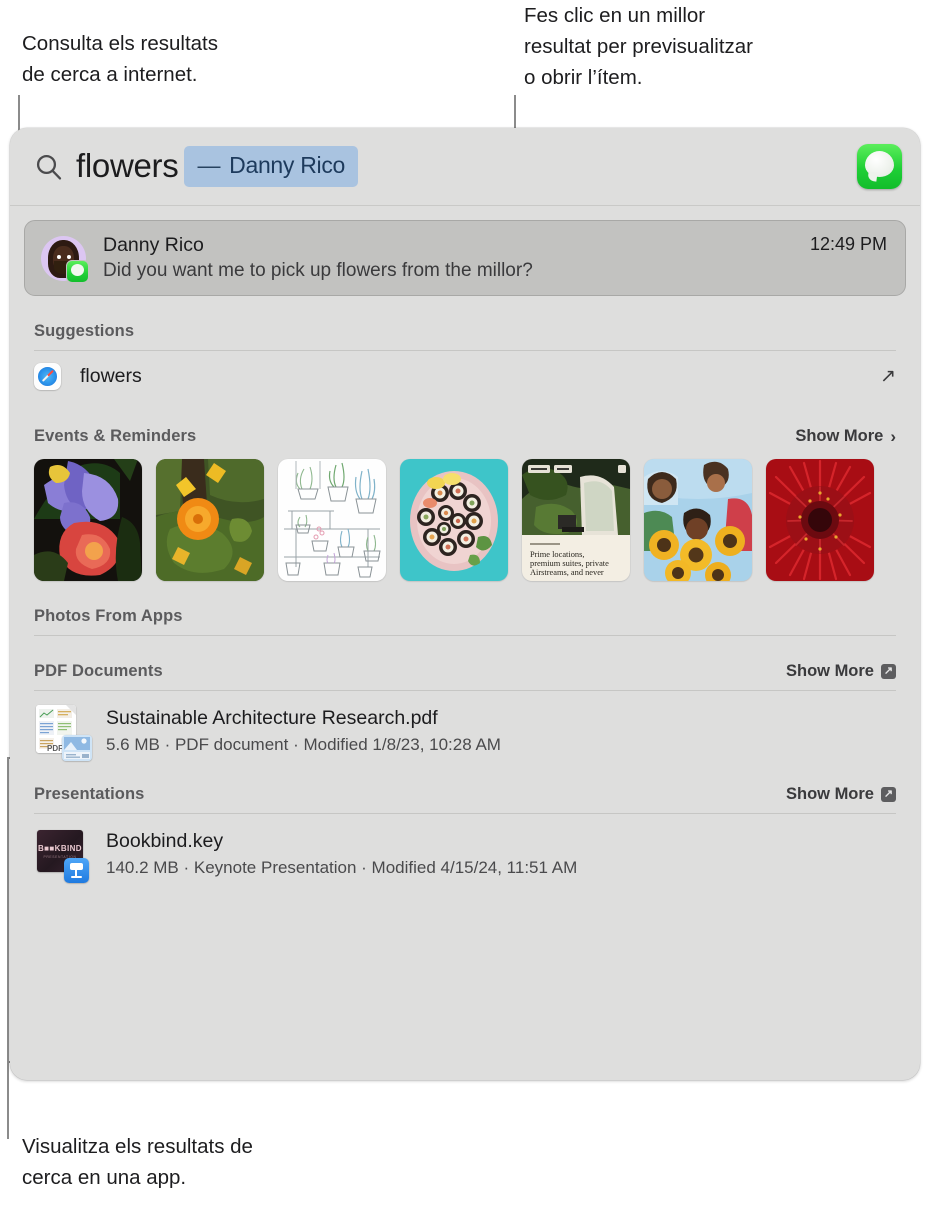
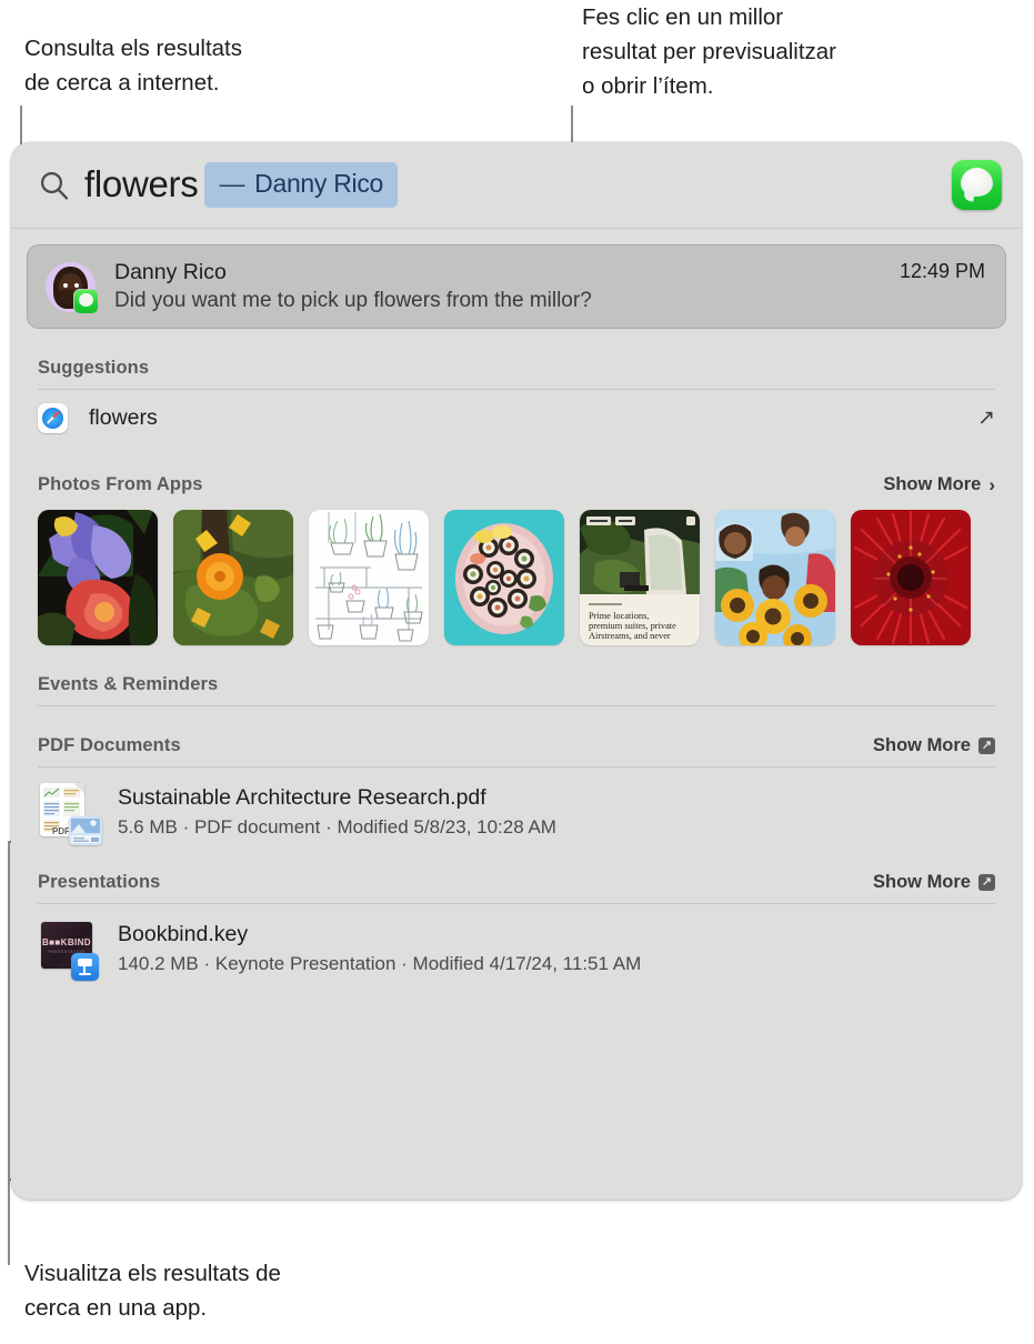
  Consulta els resultats
  de cerca a internet.
  Fes clic en un millor
  resultat per previsualitzar
  o obrir l’ítem.
  Visualitza els resultats de
  cerca en una app.
  flowers — Danny Rico
  Danny Rico
  Did you want me to pick up flowers from the millor?
  12:49 PM
  Suggestions
  flowers
  ↗
- Events & Reminders
+ Photos From Apps
  Show More
  ›
  Prime locations,
  premium suites, private
  Airstreams, and never
- Photos From Apps
+ Events & Reminders
  PDF Documents
  Show More
  ↗
  PDF
  Sustainable Architecture Research.pdf
- 5.6 MB · PDF document · Modified 1/8/23, 10:28 AM
+ 5.6 MB · PDF document · Modified 5/8/23, 10:28 AM
  Presentations
  Show More
  ↗
  B■■KBIND
  Bookbind.key
- 140.2 MB · Keynote Presentation · Modified 4/15/24, 11:51 AM
+ 140.2 MB · Keynote Presentation · Modified 4/17/24, 11:51 AM
